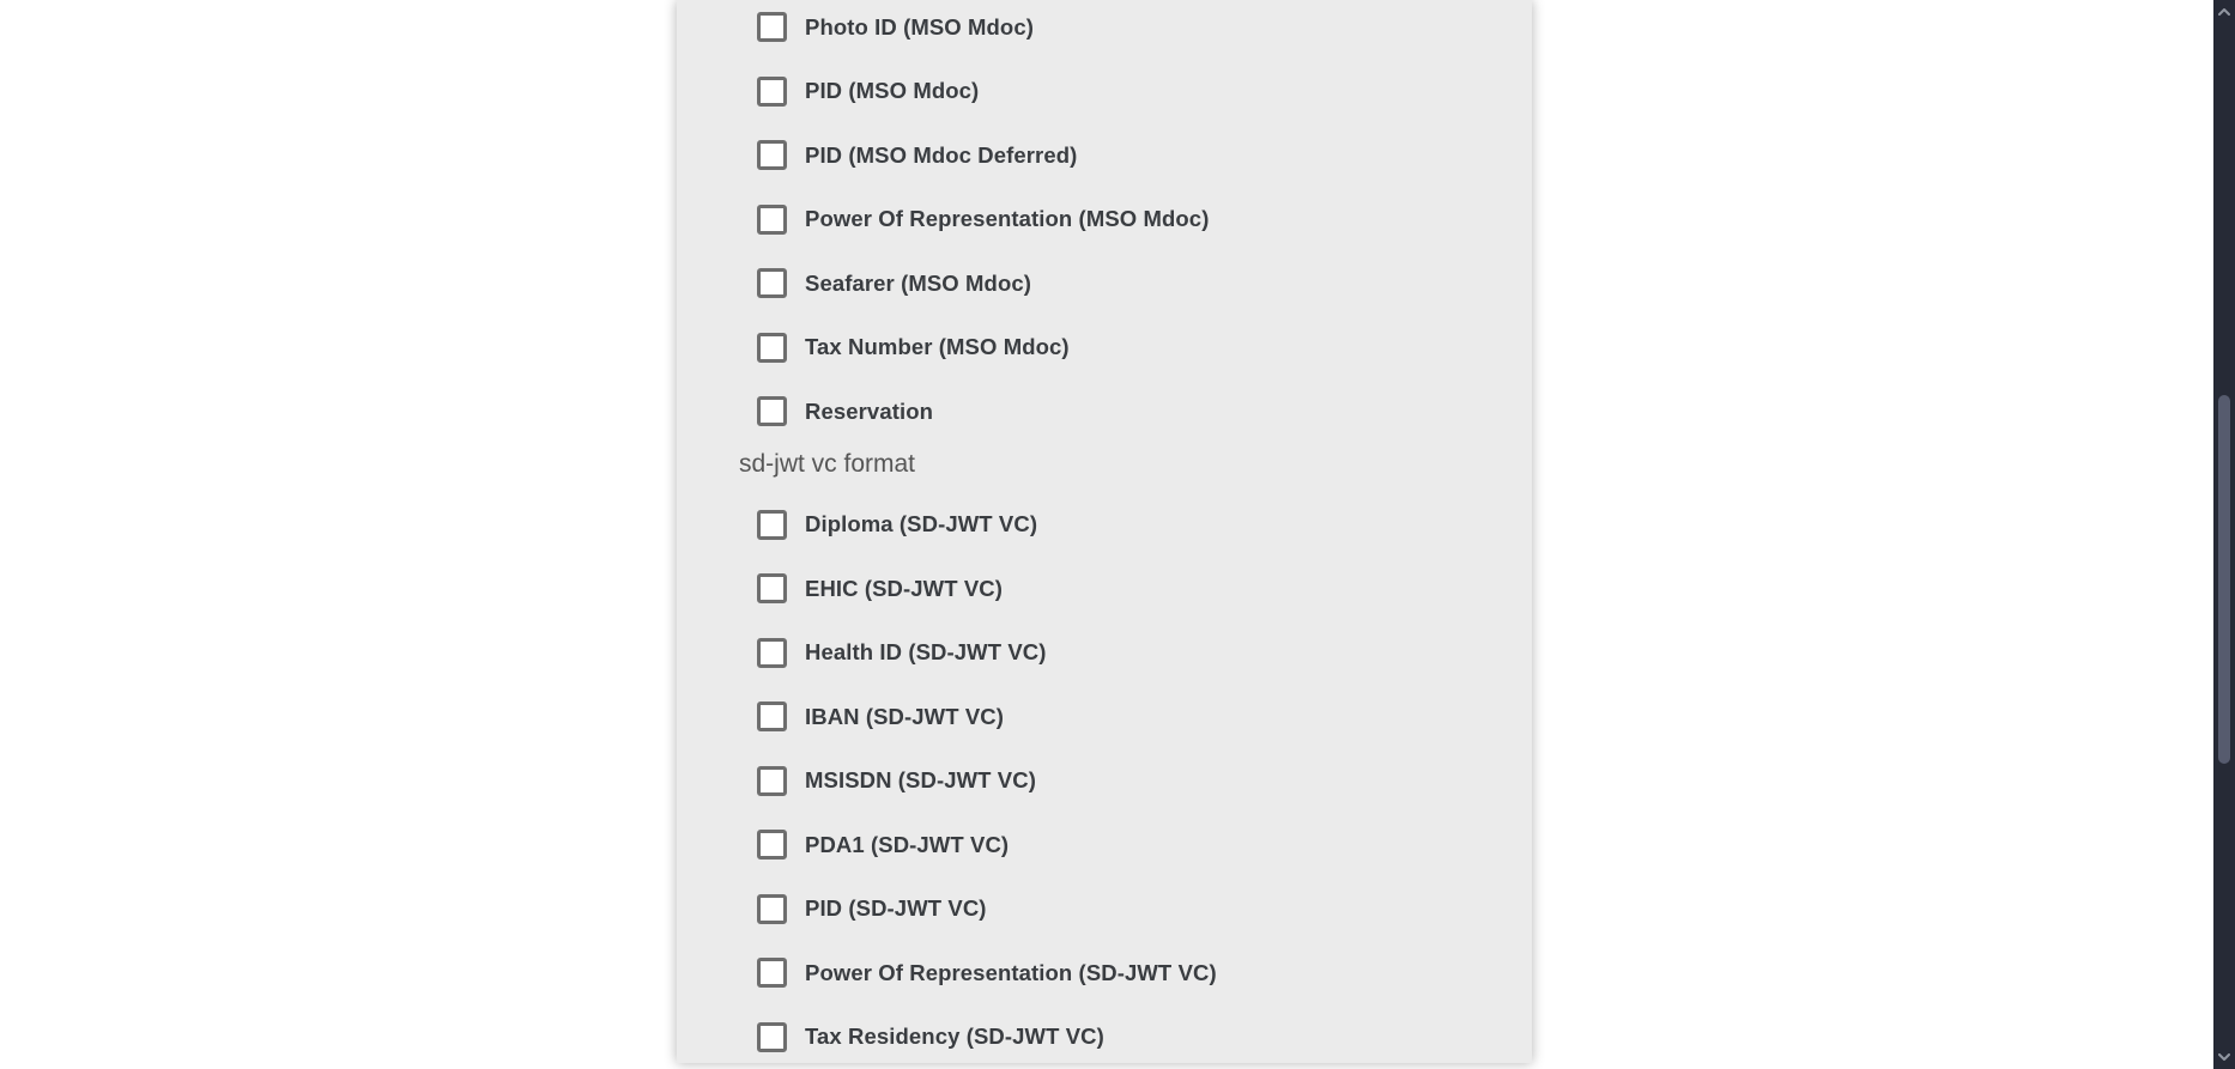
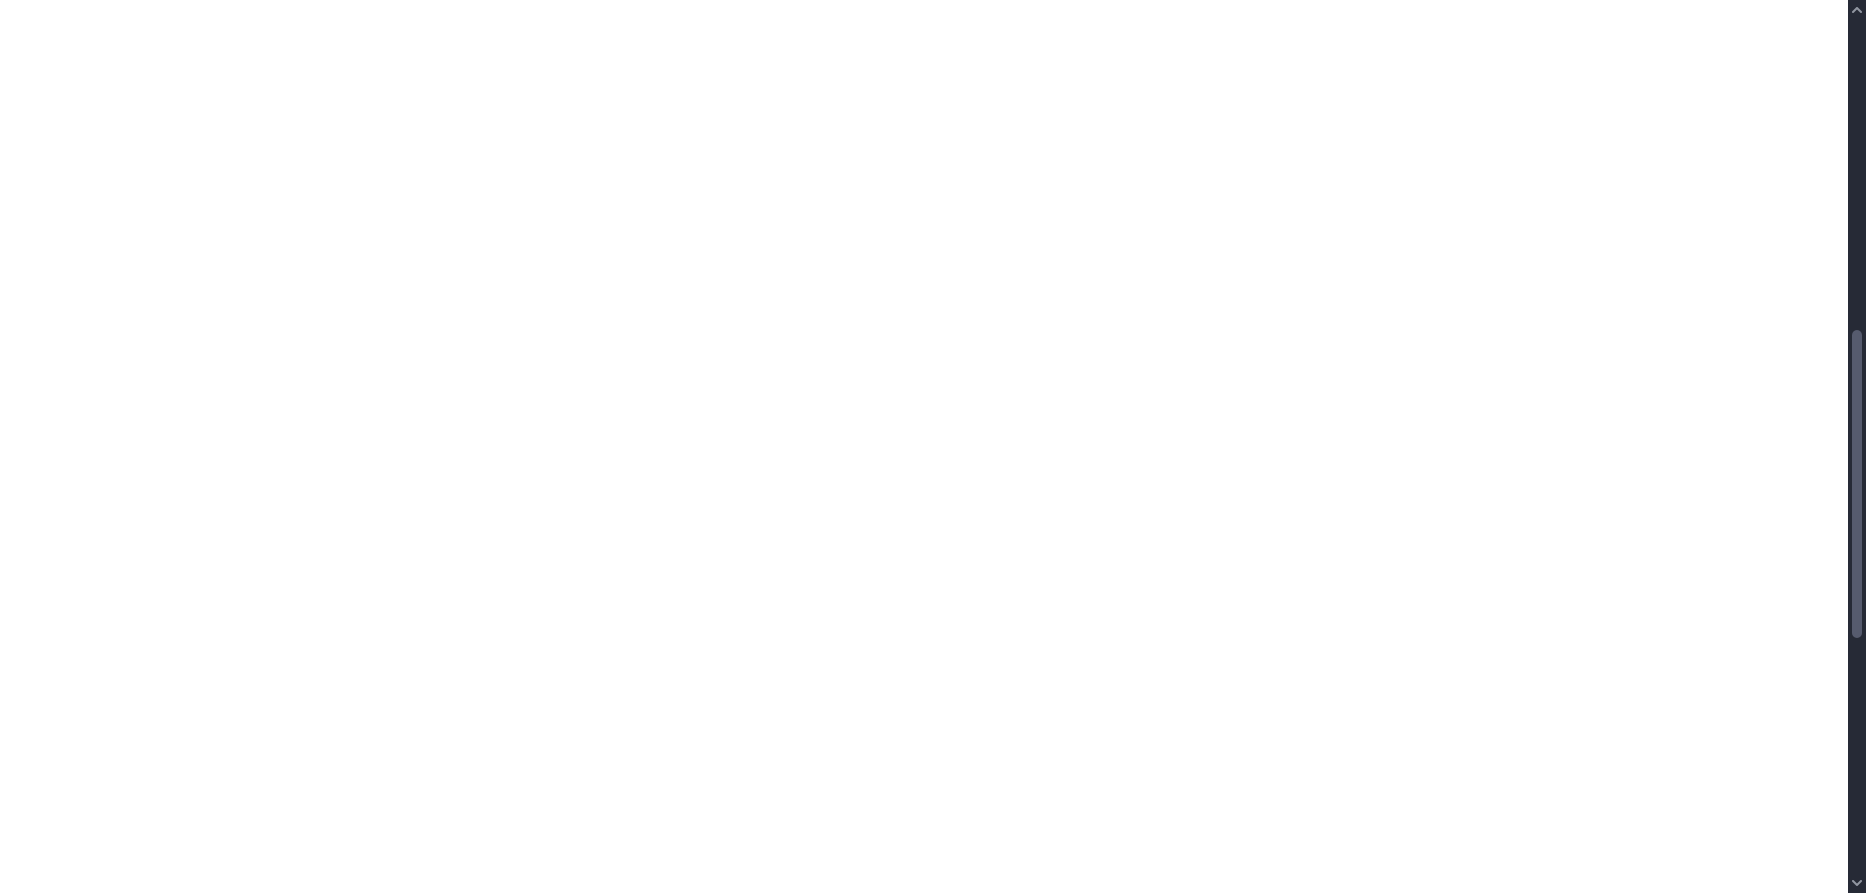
- Photo ID (MSO Mdoc)
- PID (MSO Mdoc)
- PID (MSO Mdoc Deferred)
- Power Of Representation (MSO Mdoc)
- Seafarer (MSO Mdoc)
- Tax Number (MSO Mdoc)
- Reservation
- sd-jwt vc format
- Diploma (SD-JWT VC)
- EHIC (SD-JWT VC)
- Health ID (SD-JWT VC)
- IBAN (SD-JWT VC)
- MSISDN (SD-JWT VC)
- PDA1 (SD-JWT VC)
- PID (SD-JWT VC)
- Power Of Representation (SD-JWT VC)
- Tax Residency (SD-JWT VC)
